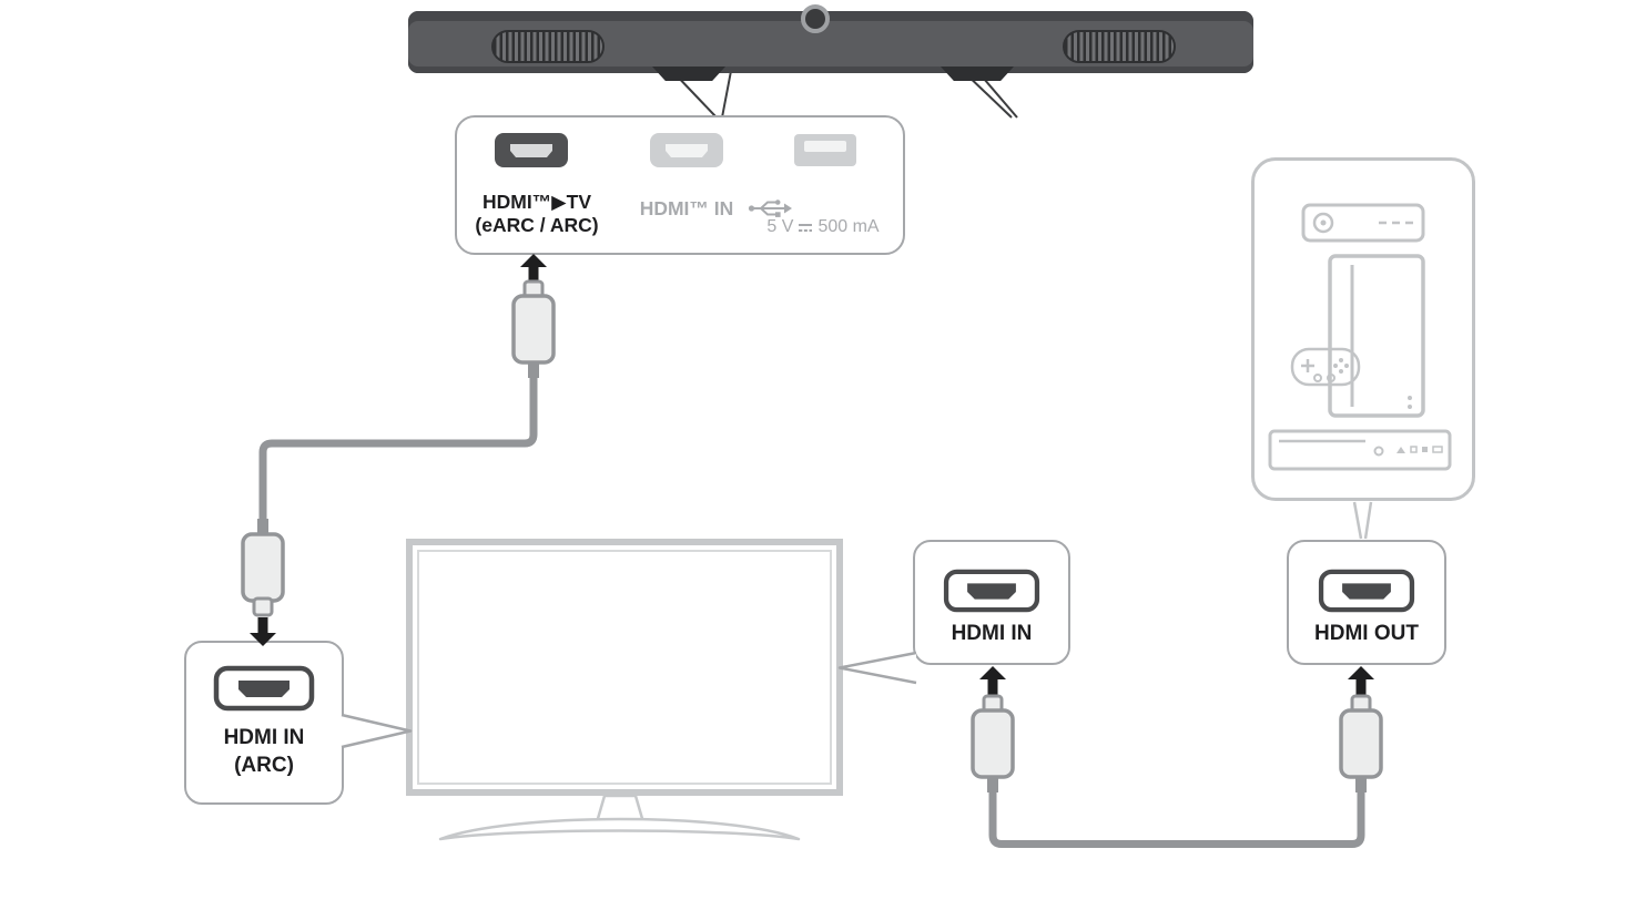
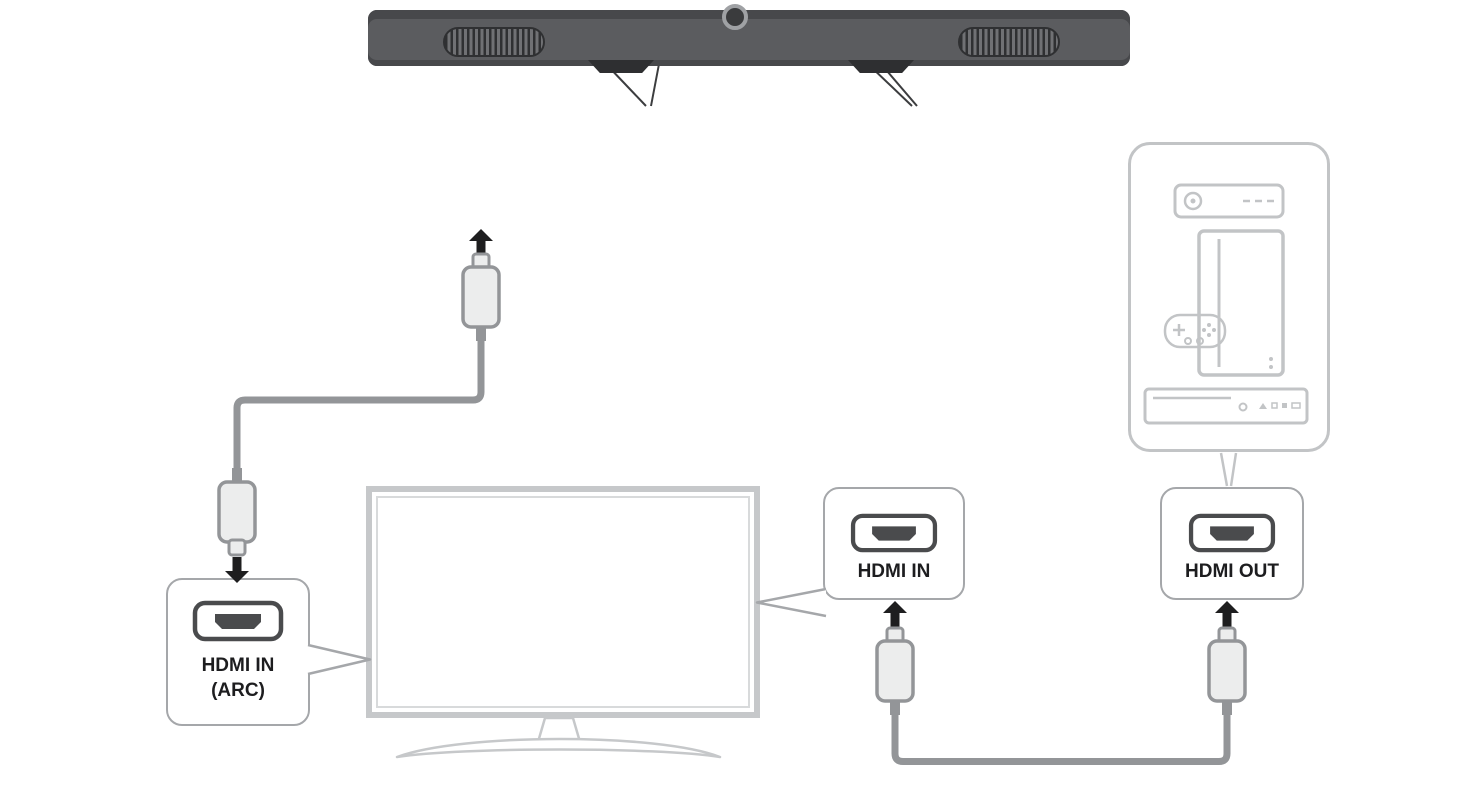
- HDMI™▶TV
- (eARC / ARC)
- HDMI™ IN
- 5 V
- 500 mA
  HDMI IN
  (ARC)
  HDMI IN
  HDMI OUT
